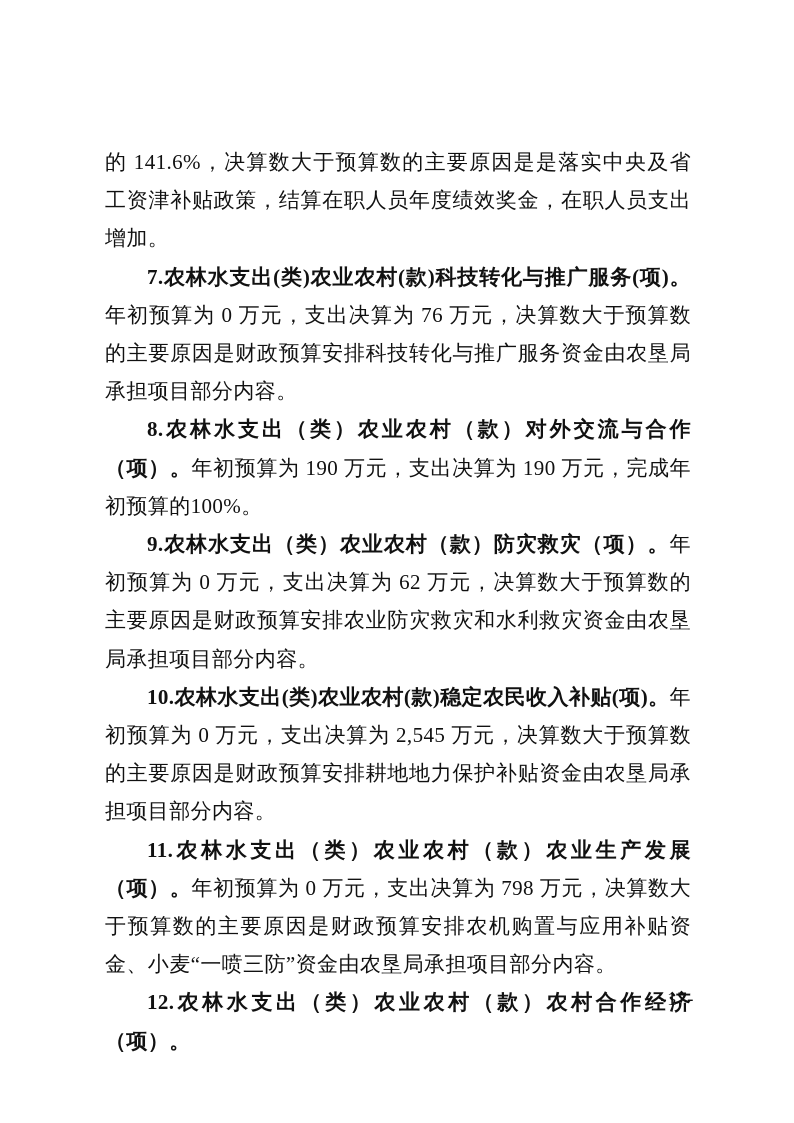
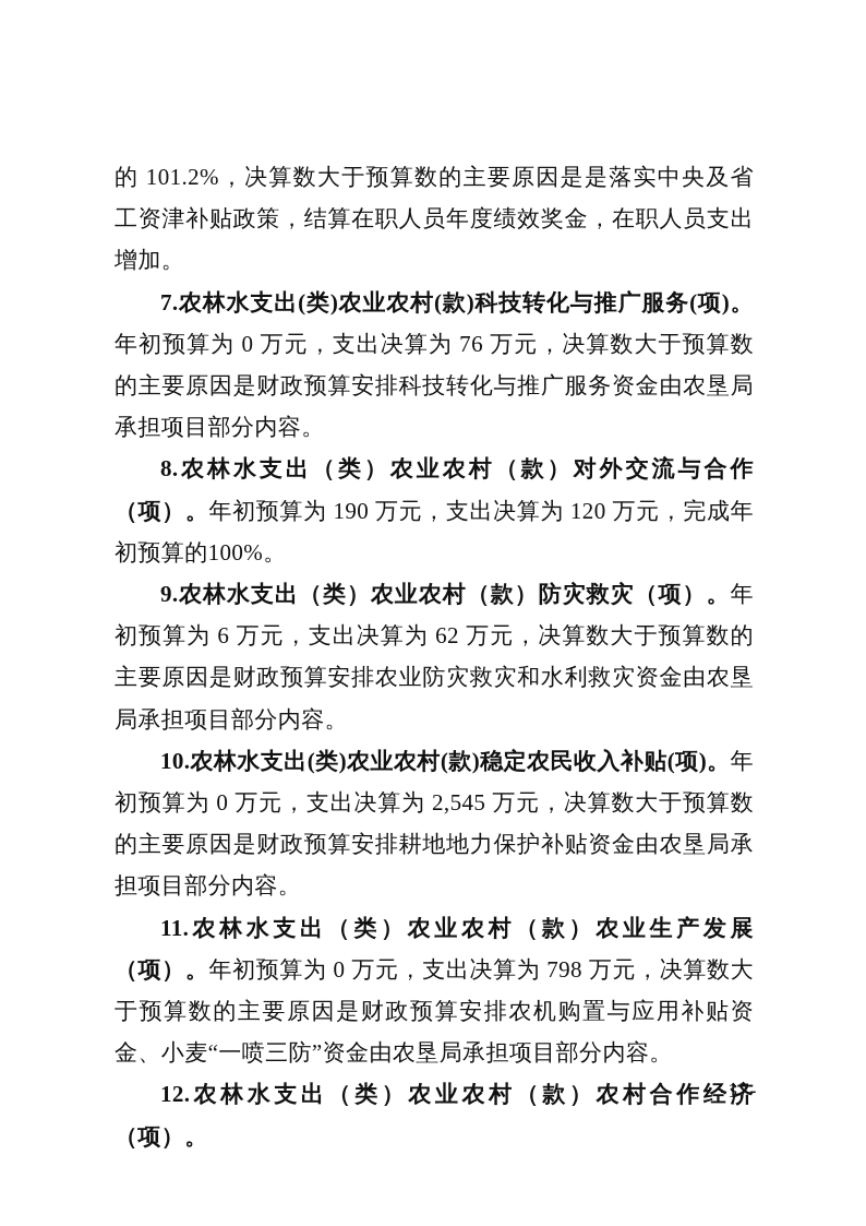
- 的 141.6%，决算数大于预算数的主要原因是是落实中央及省工资津补贴政策，结算在职人员年度绩效奖金，在职人员支出增加。
+ 的 101.2%，决算数大于预算数的主要原因是是落实中央及省工资津补贴政策，结算在职人员年度绩效奖金，在职人员支出增加。
  7.农林水支出(类)农业农村(款)科技转化与推广服务(项)。年初预算为 0 万元，支出决算为 76 万元，决算数大于预算数的主要原因是财政预算安排科技转化与推广服务资金由农垦局承担项目部分内容。
- 8.农林水支出（类）农业农村（款）对外交流与合作（项）。年初预算为 190 万元，支出决算为 190 万元，完成年初预算的100%。
+ 8.农林水支出（类）农业农村（款）对外交流与合作（项）。年初预算为 190 万元，支出决算为 120 万元，完成年初预算的100%。
- 9.农林水支出（类）农业农村（款）防灾救灾（项）。年初预算为 0 万元，支出决算为 62 万元，决算数大于预算数的主要原因是财政预算安排农业防灾救灾和水利救灾资金由农垦局承担项目部分内容。
+ 9.农林水支出（类）农业农村（款）防灾救灾（项）。年初预算为 6 万元，支出决算为 62 万元，决算数大于预算数的主要原因是财政预算安排农业防灾救灾和水利救灾资金由农垦局承担项目部分内容。
  10.农林水支出(类)农业农村(款)稳定农民收入补贴(项)。年初预算为 0 万元，支出决算为 2,545 万元，决算数大于预算数的主要原因是财政预算安排耕地地力保护补贴资金由农垦局承担项目部分内容。
  11.农林水支出（类）农业农村（款）农业生产发展（项）。年初预算为 0 万元，支出决算为 798 万元，决算数大于预算数的主要原因是财政预算安排农机购置与应用补贴资金、小麦“一喷三防”资金由农垦局承担项目部分内容。
  12.农林水支出（类）农业农村（款）农村合作经济（项）。
  -17-
